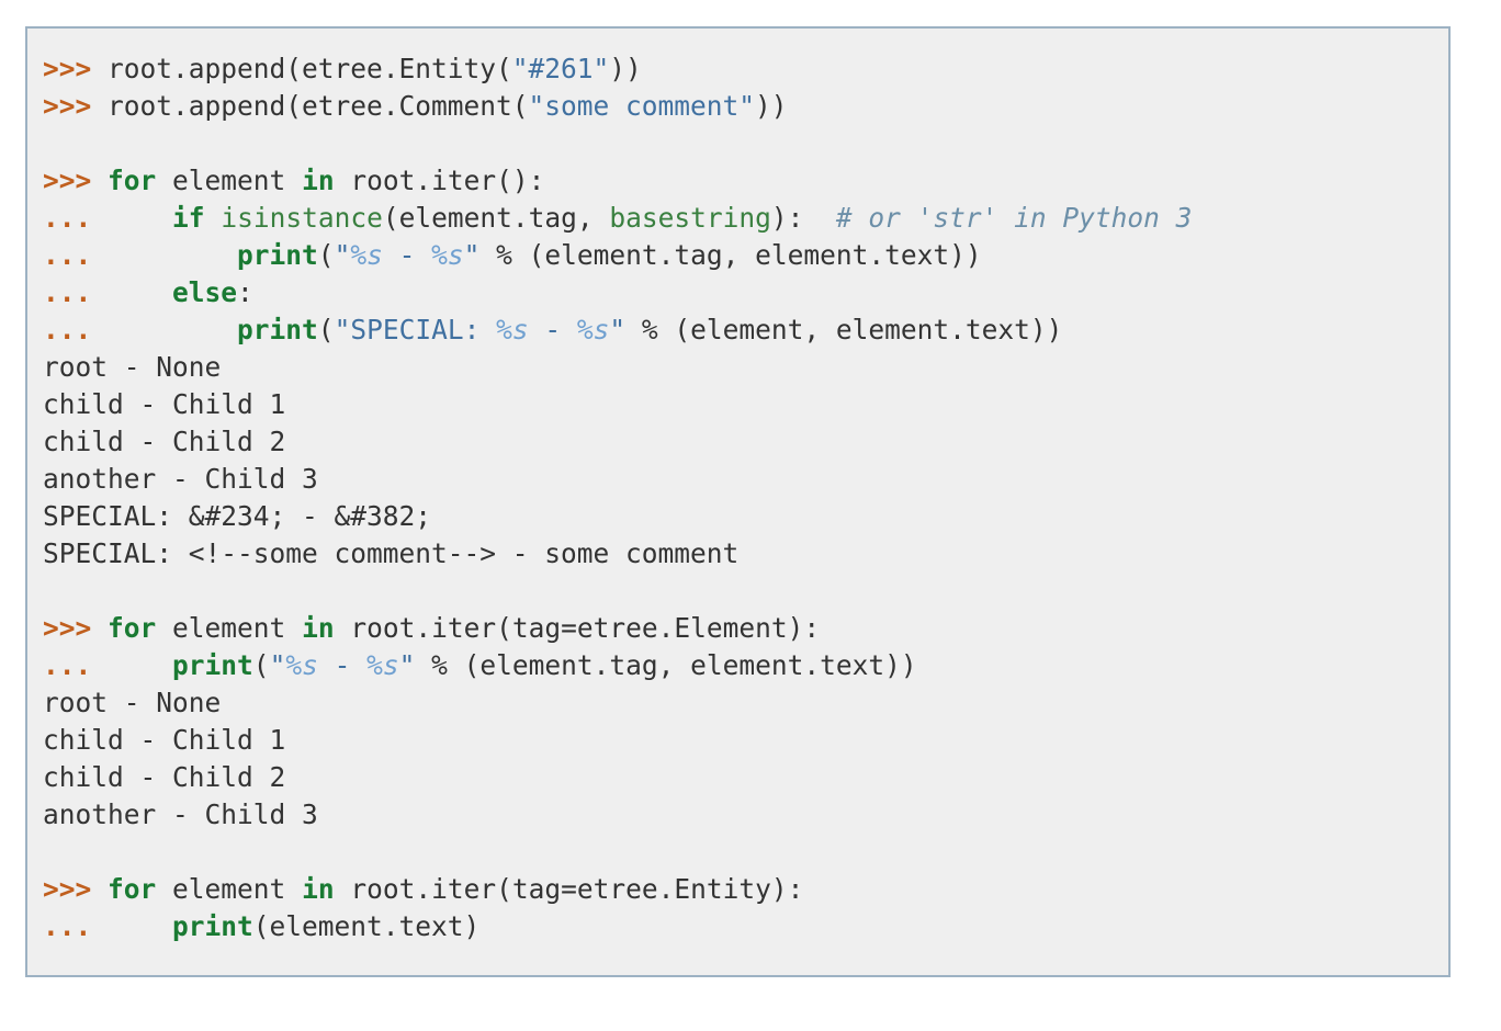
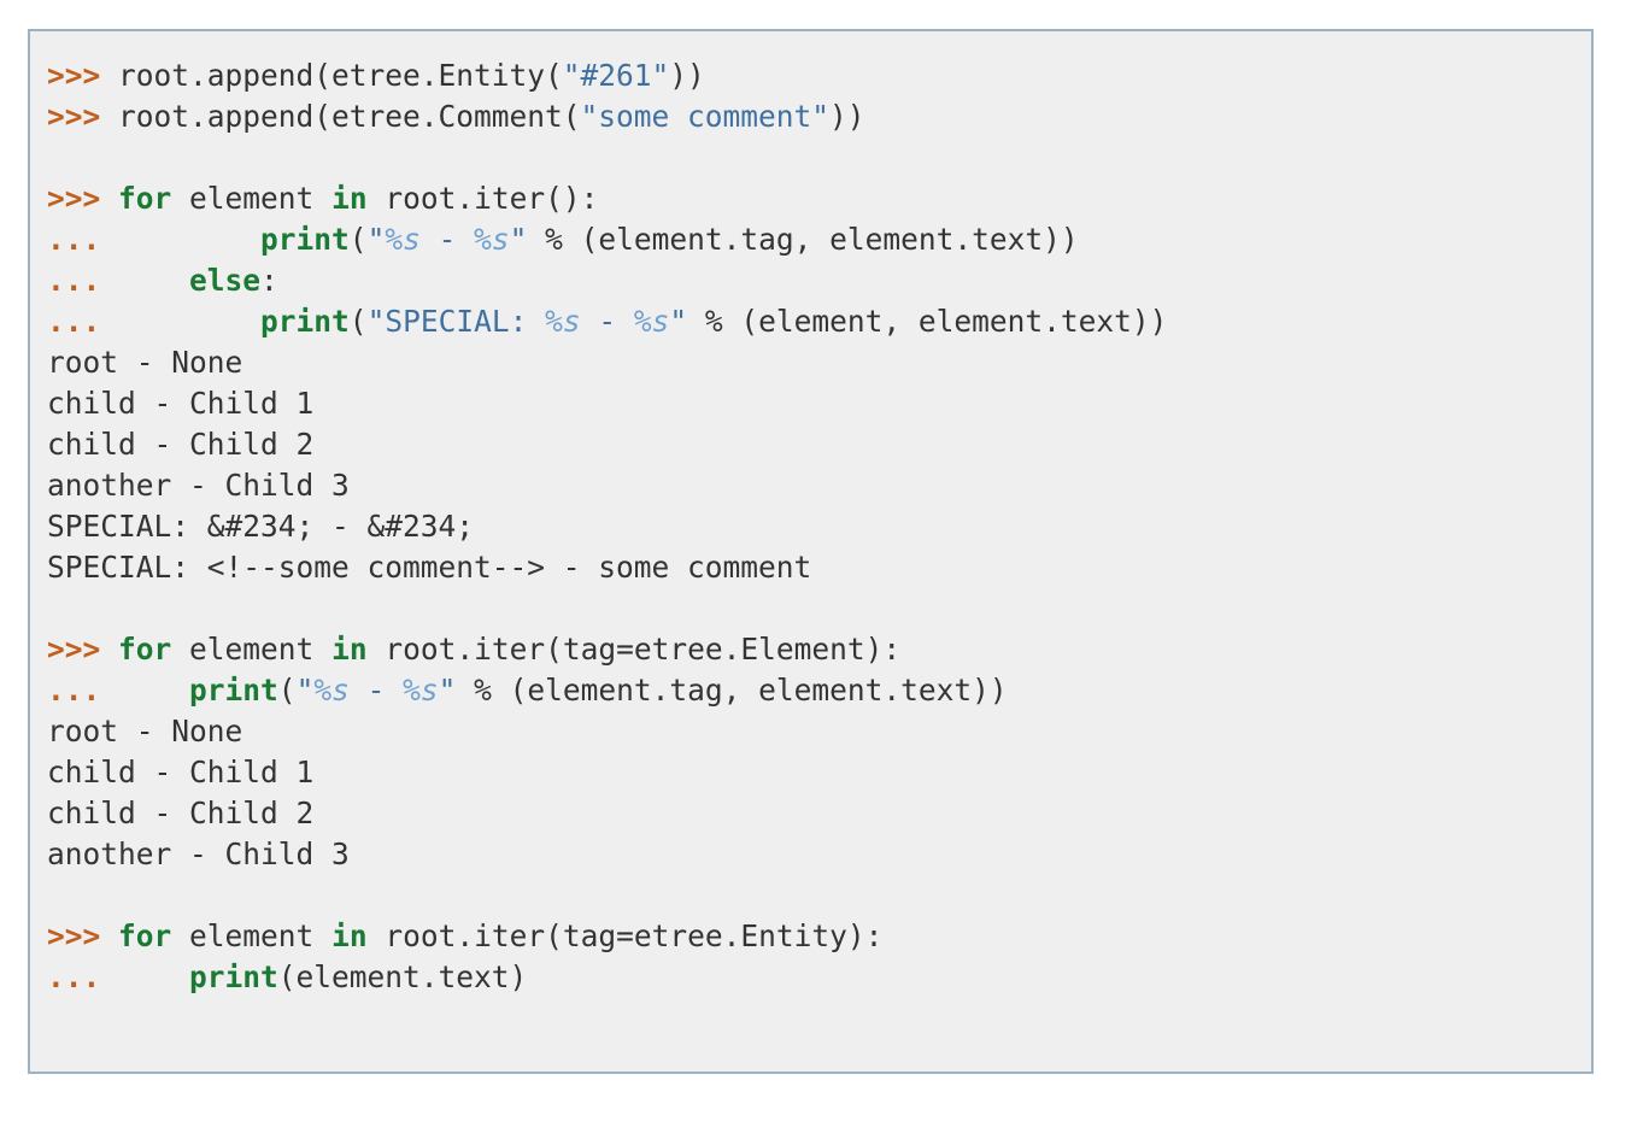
  >>> root.append(etree.Entity("#261"))
  >>> root.append(etree.Comment("some comment"))
  >>> for element in root.iter():
- ... if isinstance(element.tag, basestring): # or 'str' in Python 3
  ... print("%s - %s" % (element.tag, element.text))
  ... else:
  ... print("SPECIAL: %s - %s" % (element, element.text))
  root - None
  child - Child 1
  child - Child 2
  another - Child 3
- SPECIAL: &#234; - &#382;
+ SPECIAL: &#234; - &#234;
  SPECIAL: <!--some comment--> - some comment
  >>> for element in root.iter(tag=etree.Element):
  ... print("%s - %s" % (element.tag, element.text))
  root - None
  child - Child 1
  child - Child 2
  another - Child 3
  >>> for element in root.iter(tag=etree.Entity):
  ... print(element.text)
